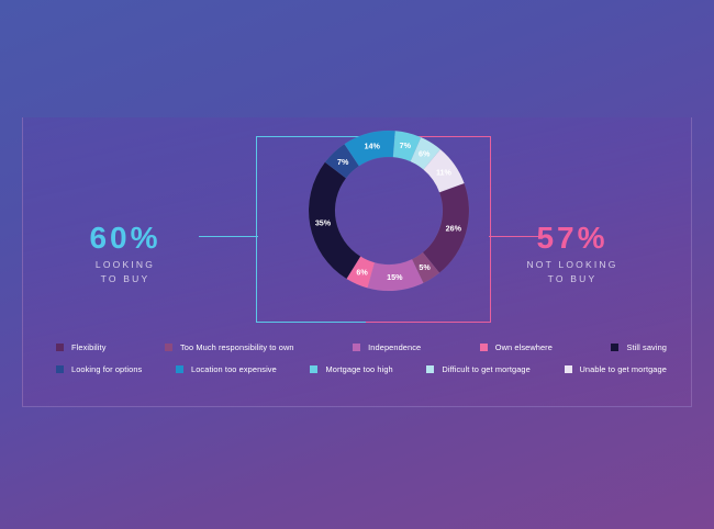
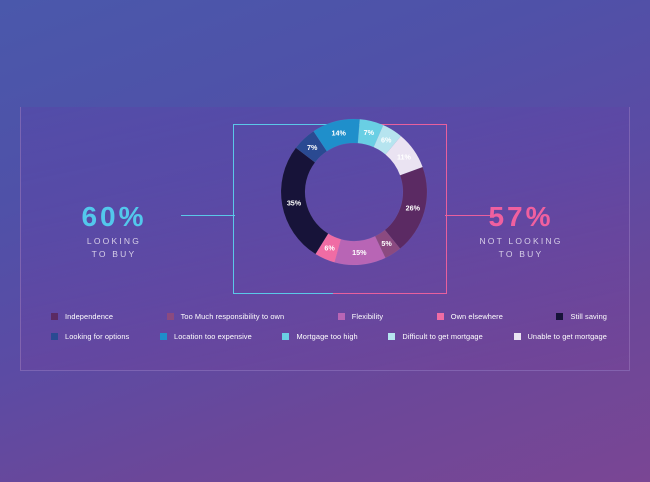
  60%
  LOOKING
  TO BUY
  57%
  NOT LOOKING
  TO BUY
  26%
  5%
  15%
  6%
  35%
  7%
  14%
  7%
  6%
  11%
- Flexibility
+ Independence
  Too Much responsibility to own
- Independence
+ Flexibility
  Own elsewhere
  Still saving
  Looking for options
  Location too expensive
  Mortgage too high
  Difficult to get mortgage
  Unable to get mortgage
